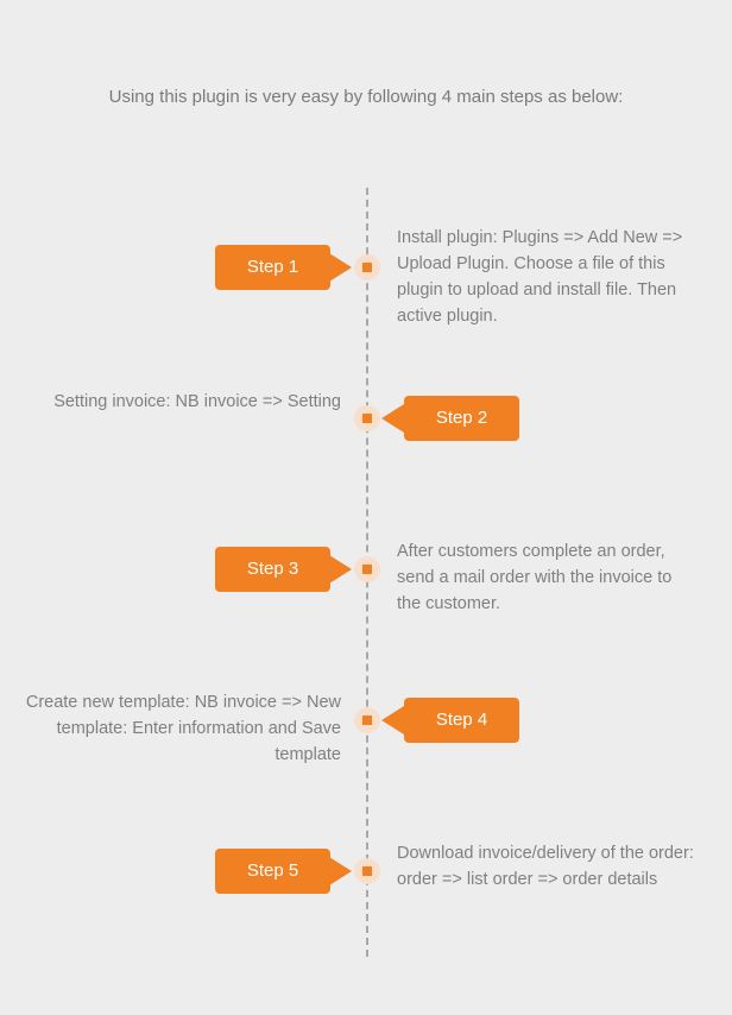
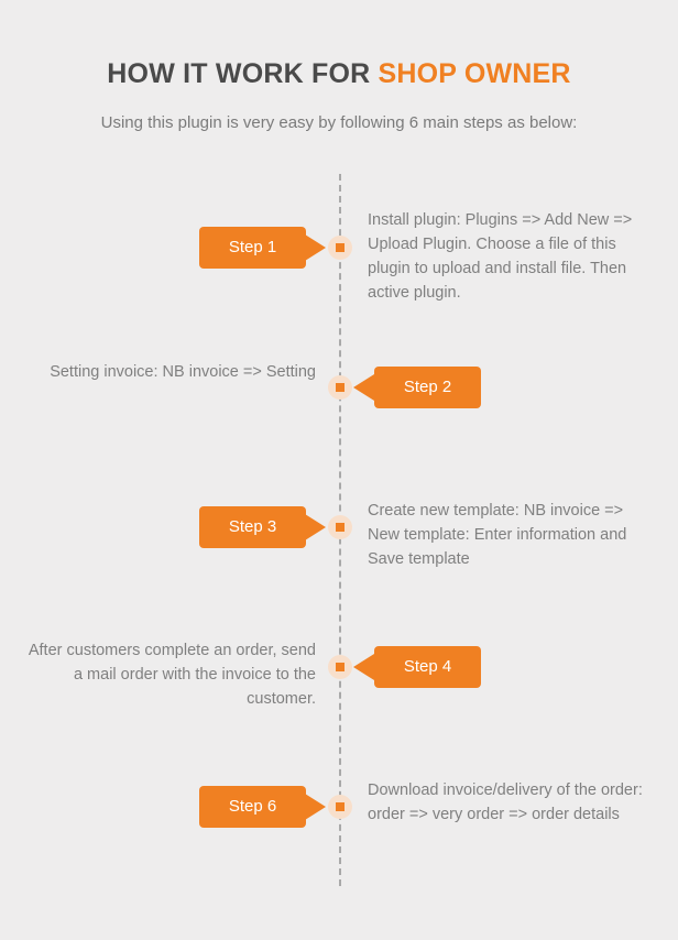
+ HOW IT WORK FOR SHOP OWNER
- Using this plugin is very easy by following 4 main steps as below:
+ Using this plugin is very easy by following 6 main steps as below:
  Step 1
  Install plugin: Plugins => Add New => Upload Plugin. Choose a file of this plugin to upload and install file. Then active plugin.
  Step 2
  Setting invoice: NB invoice => Setting
  Step 3
- After customers complete an order, send a mail order with the invoice to the customer.
+ Create new template: NB invoice => New template: Enter information and Save template
  Step 4
- Create new template: NB invoice => New template: Enter information and Save template
+ After customers complete an order, send a mail order with the invoice to the customer.
- Step 5
+ Step 6
- Download invoice/delivery of the order: order => list order => order details
+ Download invoice/delivery of the order: order => very order => order details
